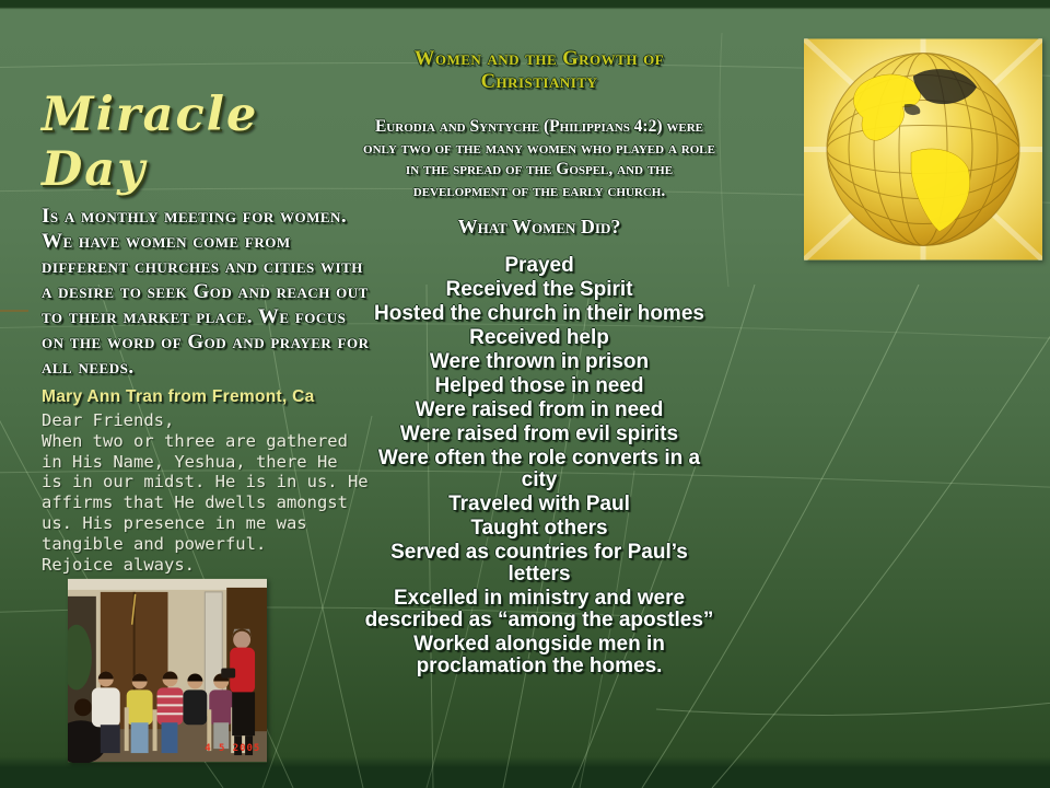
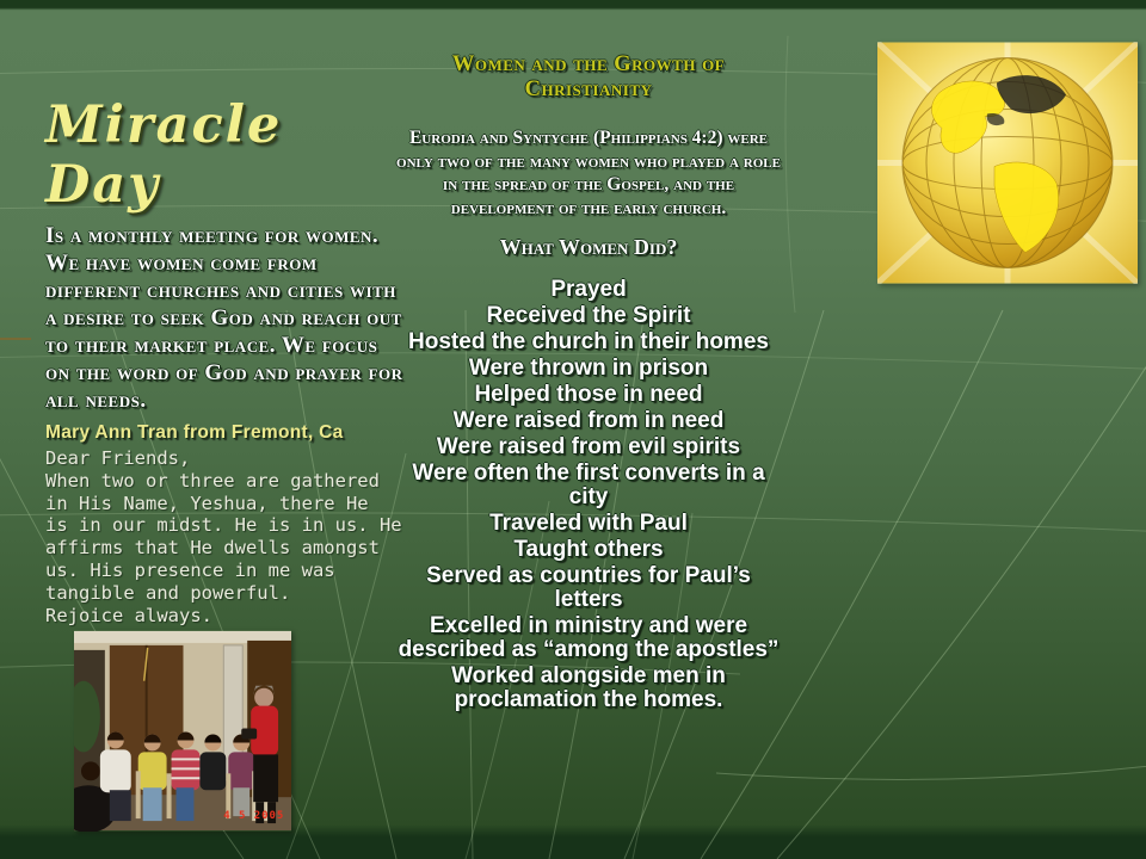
  Miracle Day
  Is a monthly meeting for women. We have women come from different churches and cities with a desire to seek God and reach out to their market place. We focus on the word of God and prayer for all needs.
  Mary Ann Tran from Fremont, Ca
  Dear Friends,
  When two or three are gathered
  in His Name, Yeshua, there He
  is in our midst. He is in us. He
  affirms that He dwells amongst
  us. His presence in me was
  tangible and powerful.
  Rejoice always.
  4 5 2005
  Women and the Growth of Christianity
  Eurodia and Syntyche (Philippians 4:2) were only two of the many women who played a role in the spread of the Gospel, and the development of the early church.
  What Women Did?
  Prayed
  Received the Spirit
  Hosted the church in their homes
- Received help
  Were thrown in prison
  Helped those in need
  Were raised from in need
  Were raised from evil spirits
- Were often the role converts in a city
+ Were often the first converts in a city
  Traveled with Paul
  Taught others
  Served as countries for Paul’s letters
  Excelled in ministry and were described as “among the apostles”
  Worked alongside men in proclamation the homes.
